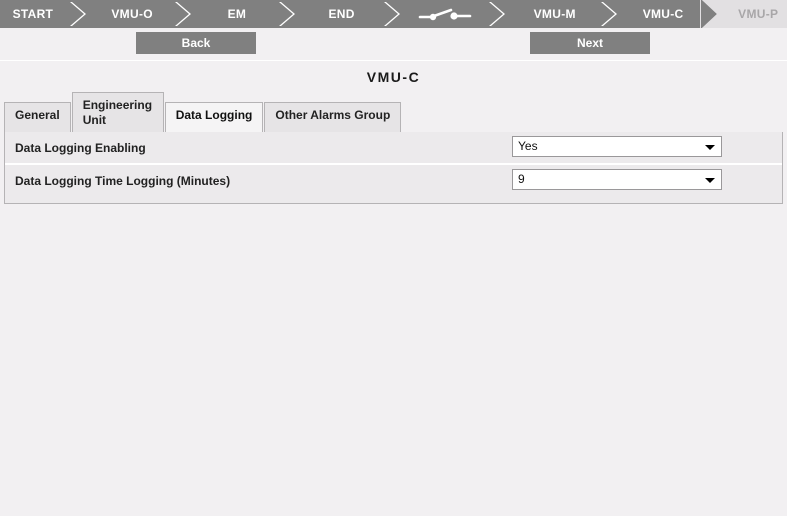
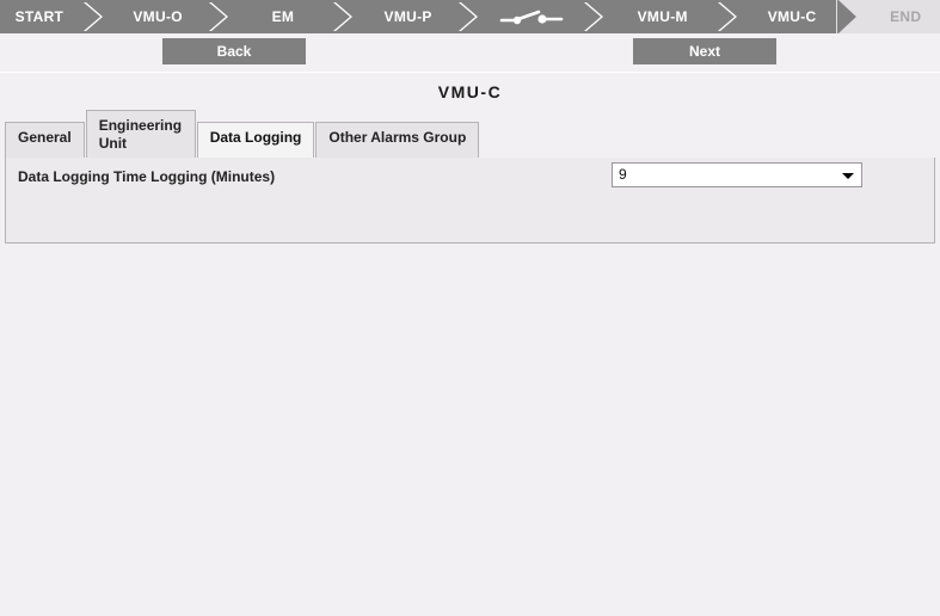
  START
  VMU-O
  EM
- END
+ VMU-P
  VMU-M
  VMU-C
- VMU-P
+ END
  Back
  Next
  VMU-C
  General
  Engineering
  Unit
  Data Logging
  Other Alarms Group
- Data Logging Enabling
- Yes
  Data Logging Time Logging (Minutes)
  9
